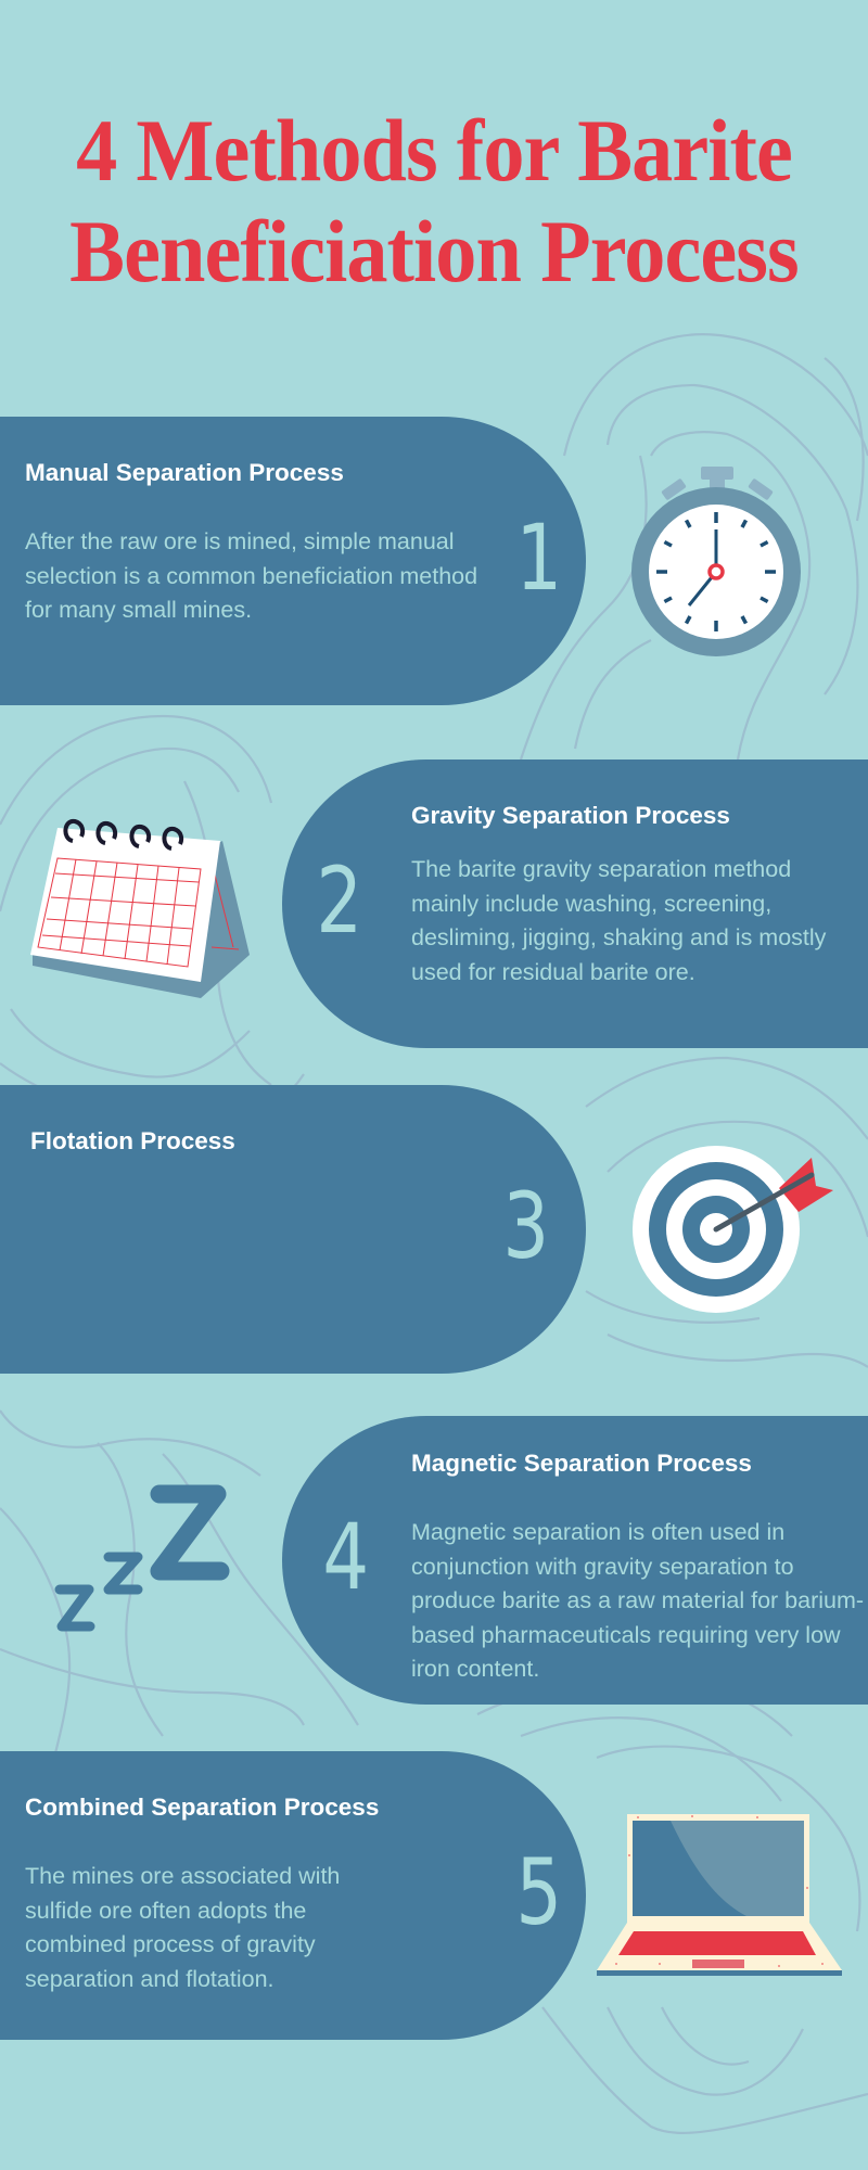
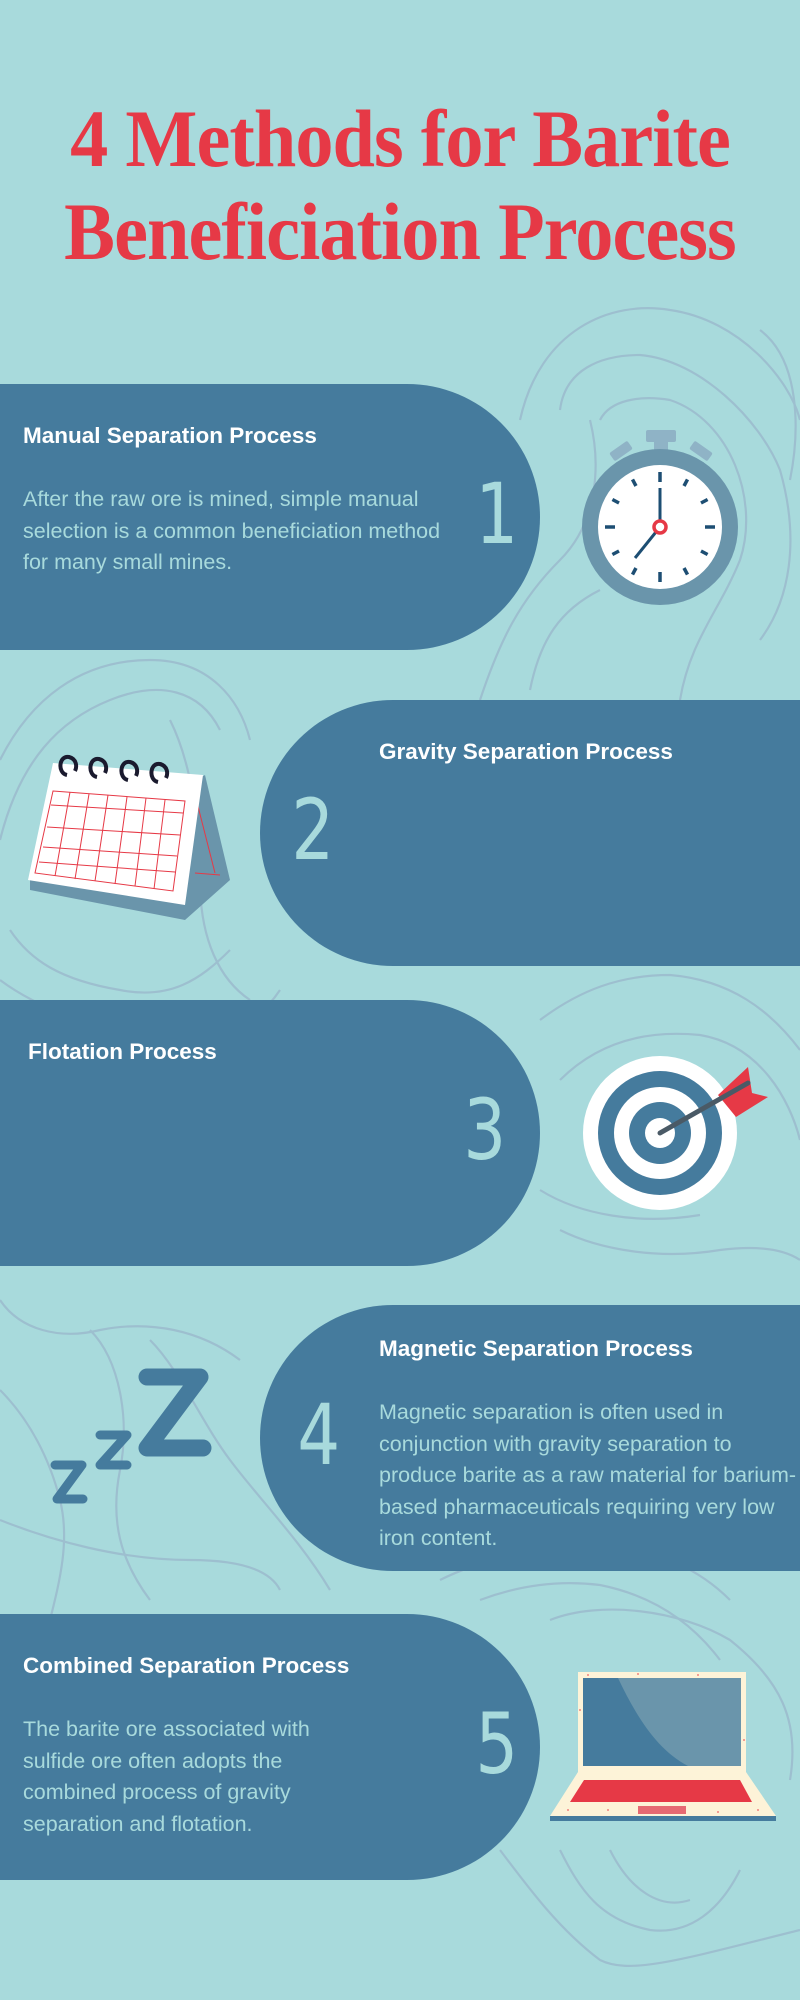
  4 Methods for Barite
  Beneficiation Process
  Manual Separation Process
  After the raw ore is mined, simple manual selection is a common beneficiation method for many small mines.
  1
  Gravity Separation Process
- The barite gravity separation method mainly include washing, screening, desliming, jigging, shaking and is mostly used for residual barite ore.
  2
  Flotation Process
  3
  Magnetic Separation Process
  Magnetic separation is often used in conjunction with gravity separation to produce barite as a raw material for barium-based pharmaceuticals requiring very low iron content.
  4
  Combined Separation Process
- The mines ore associated with sulfide ore often adopts the combined process of gravity separation and flotation.
+ The barite ore associated with sulfide ore often adopts the combined process of gravity separation and flotation.
  5
